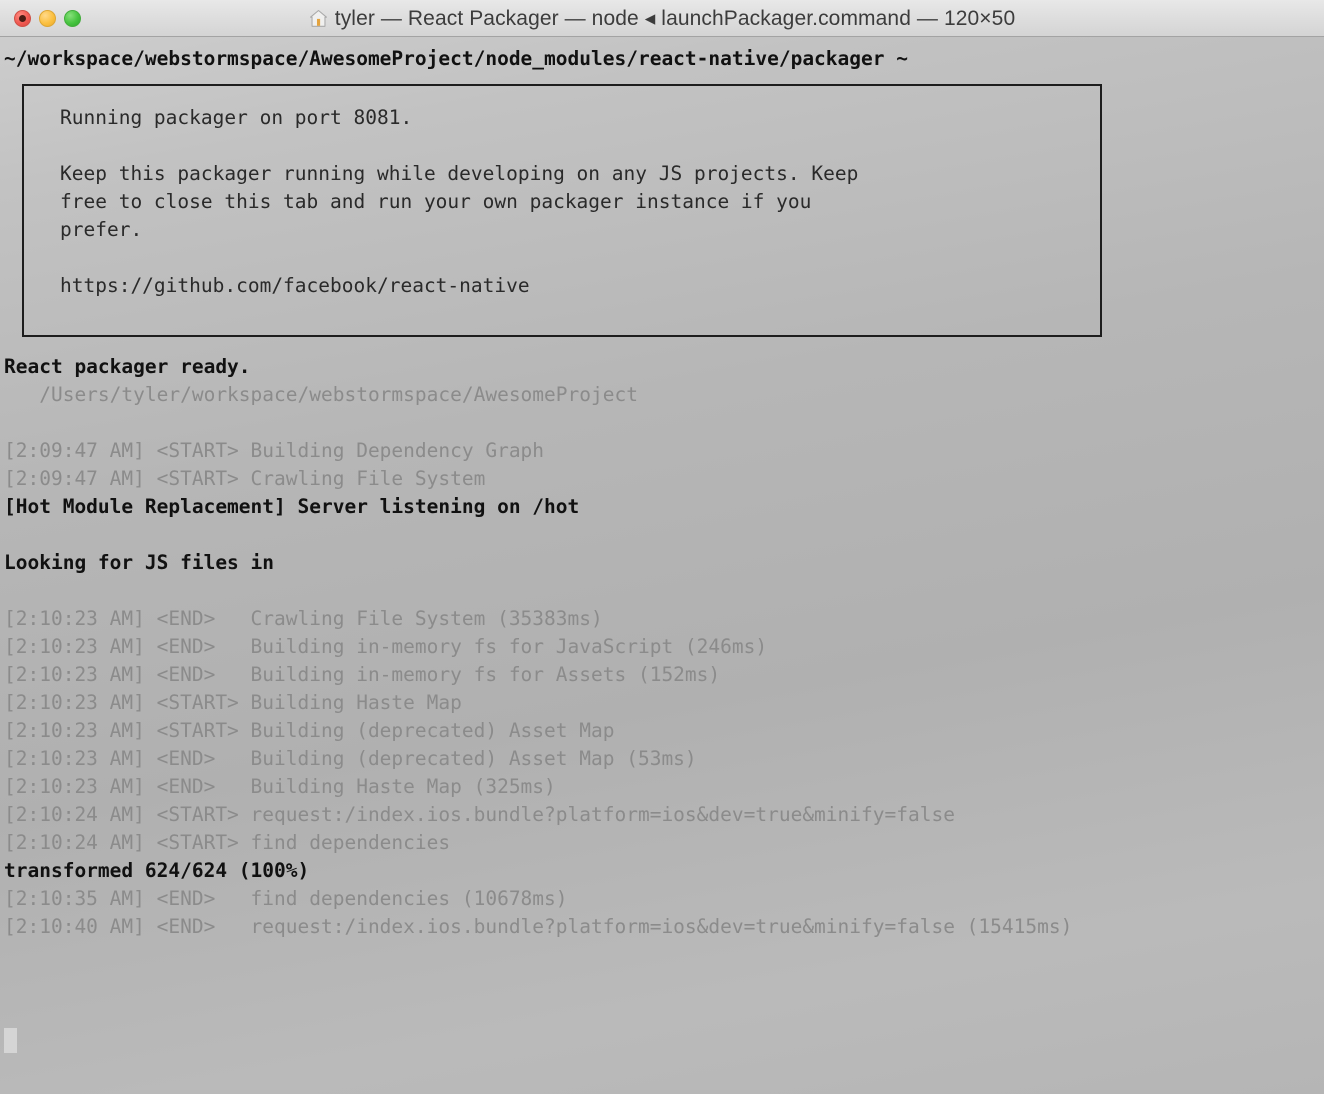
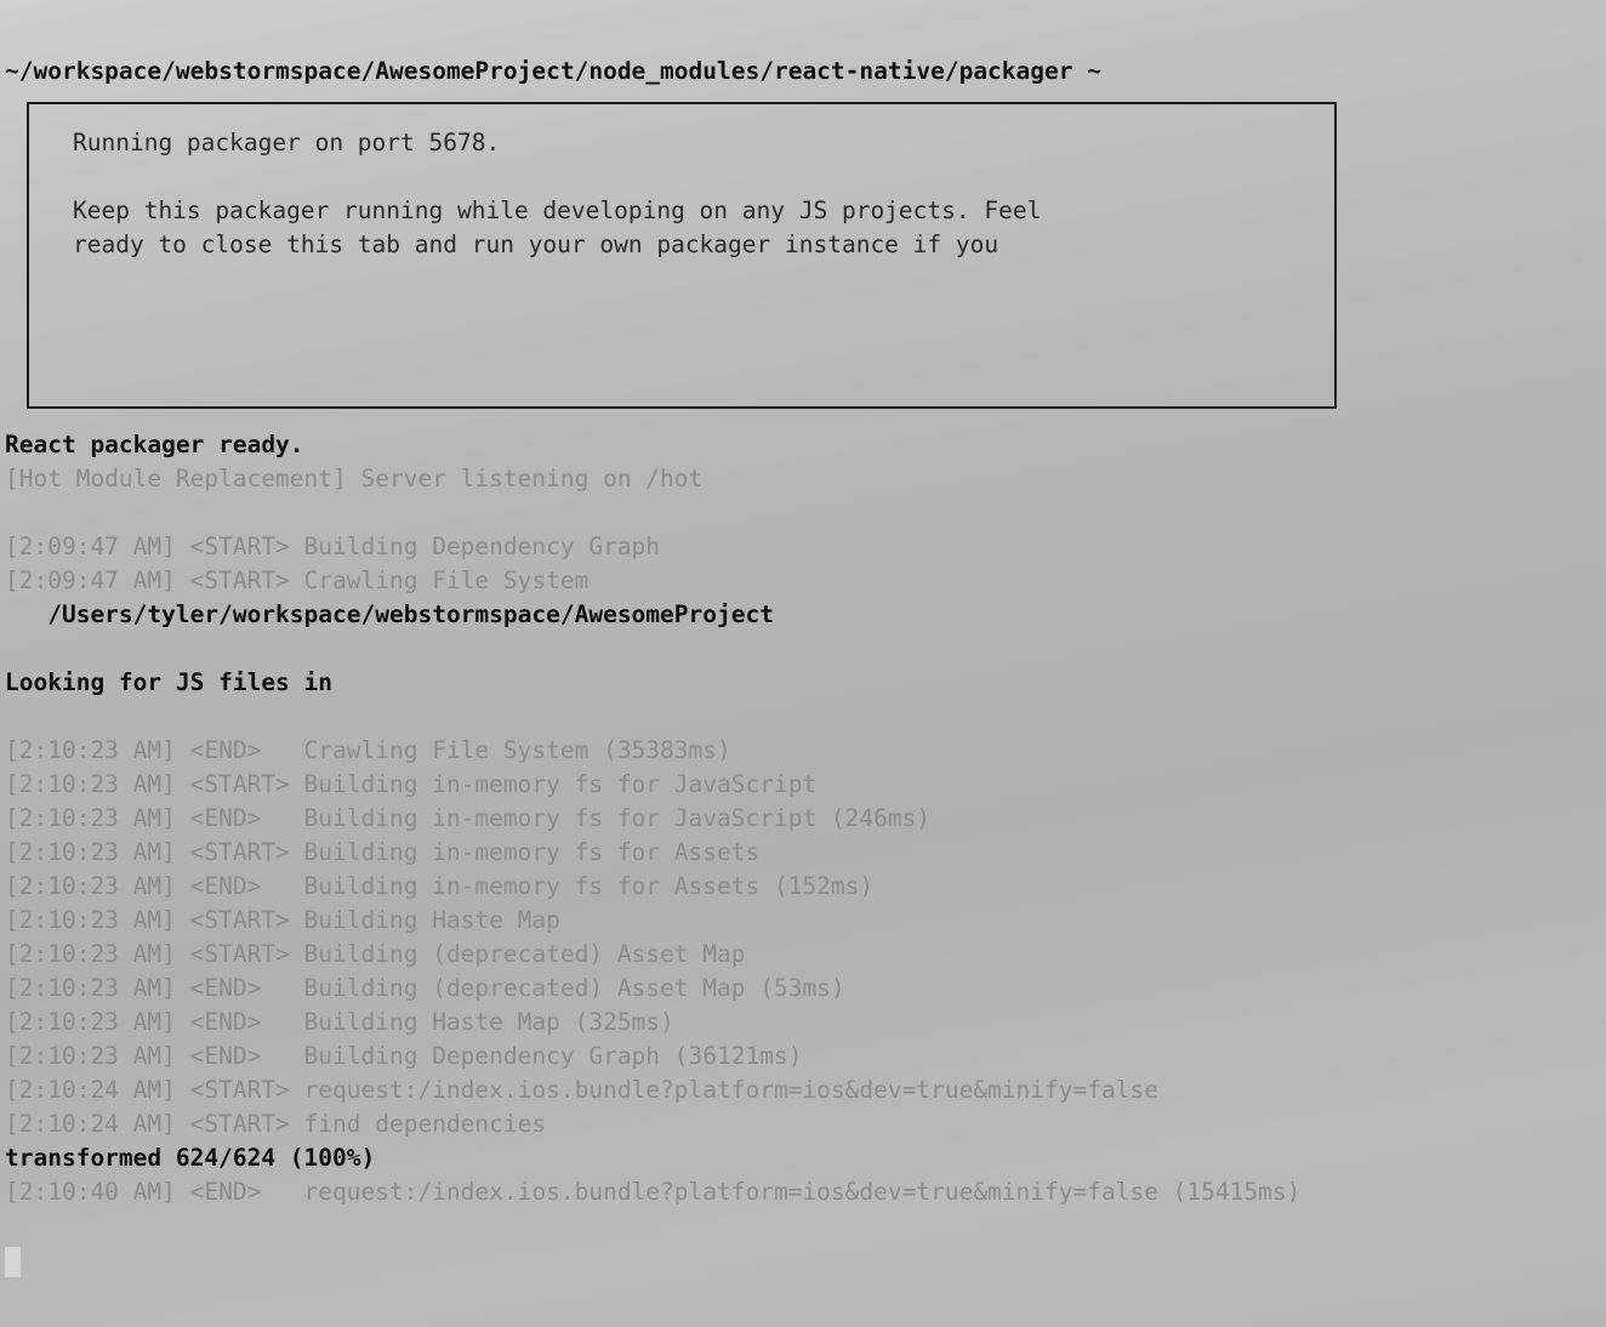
- tyler — React Packager — node ◂ launchPackager.command — 120×50
  ~/workspace/webstormspace/AwesomeProject/node_modules/react-native/packager ~
- Running packager on port 8081.
+ Running packager on port 5678.
- Keep this packager running while developing on any JS projects. Keep
+ Keep this packager running while developing on any JS projects. Feel
- free to close this tab and run your own packager instance if you
+ ready to close this tab and run your own packager instance if you
- prefer.
- https://github.com/facebook/react-native
  React packager ready.
- /Users/tyler/workspace/webstormspace/AwesomeProject
+ [Hot Module Replacement] Server listening on /hot
  [2:09:47 AM] <START> Building Dependency Graph
  [2:09:47 AM] <START> Crawling File System
- [Hot Module Replacement] Server listening on /hot
+ /Users/tyler/workspace/webstormspace/AwesomeProject
  Looking for JS files in
  [2:10:23 AM] <END> Crawling File System (35383ms)
+ [2:10:23 AM] <START> Building in-memory fs for JavaScript
  [2:10:23 AM] <END> Building in-memory fs for JavaScript (246ms)
+ [2:10:23 AM] <START> Building in-memory fs for Assets
  [2:10:23 AM] <END> Building in-memory fs for Assets (152ms)
  [2:10:23 AM] <START> Building Haste Map
  [2:10:23 AM] <START> Building (deprecated) Asset Map
  [2:10:23 AM] <END> Building (deprecated) Asset Map (53ms)
  [2:10:23 AM] <END> Building Haste Map (325ms)
+ [2:10:23 AM] <END> Building Dependency Graph (36121ms)
  [2:10:24 AM] <START> request:/index.ios.bundle?platform=ios&dev=true&minify=false
  [2:10:24 AM] <START> find dependencies
  transformed 624/624 (100%)
- [2:10:35 AM] <END> find dependencies (10678ms)
  [2:10:40 AM] <END> request:/index.ios.bundle?platform=ios&dev=true&minify=false (15415ms)
